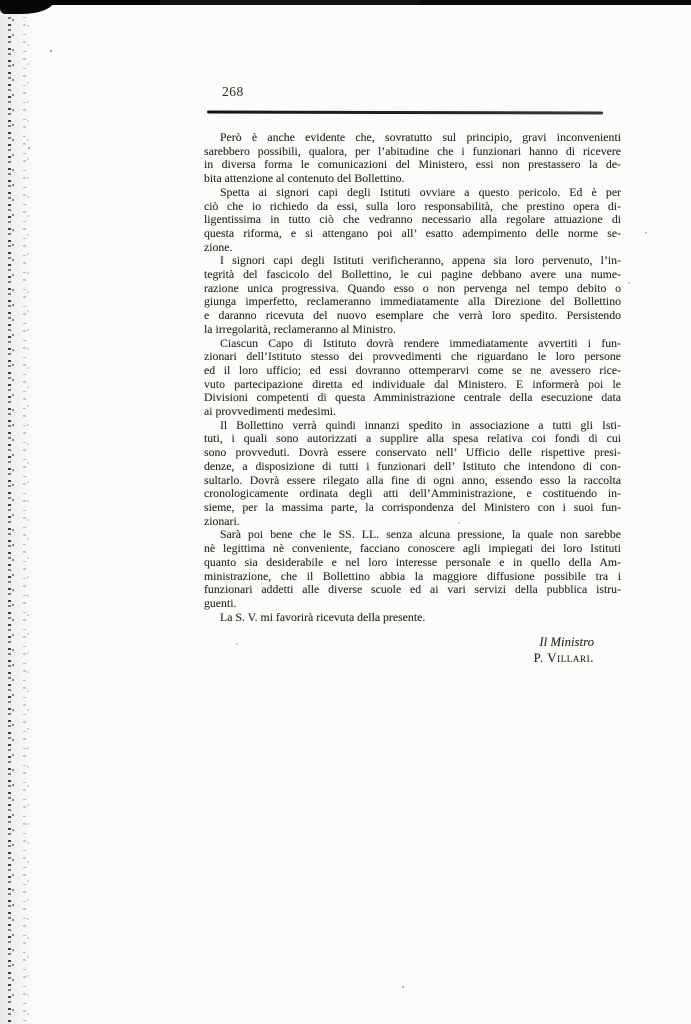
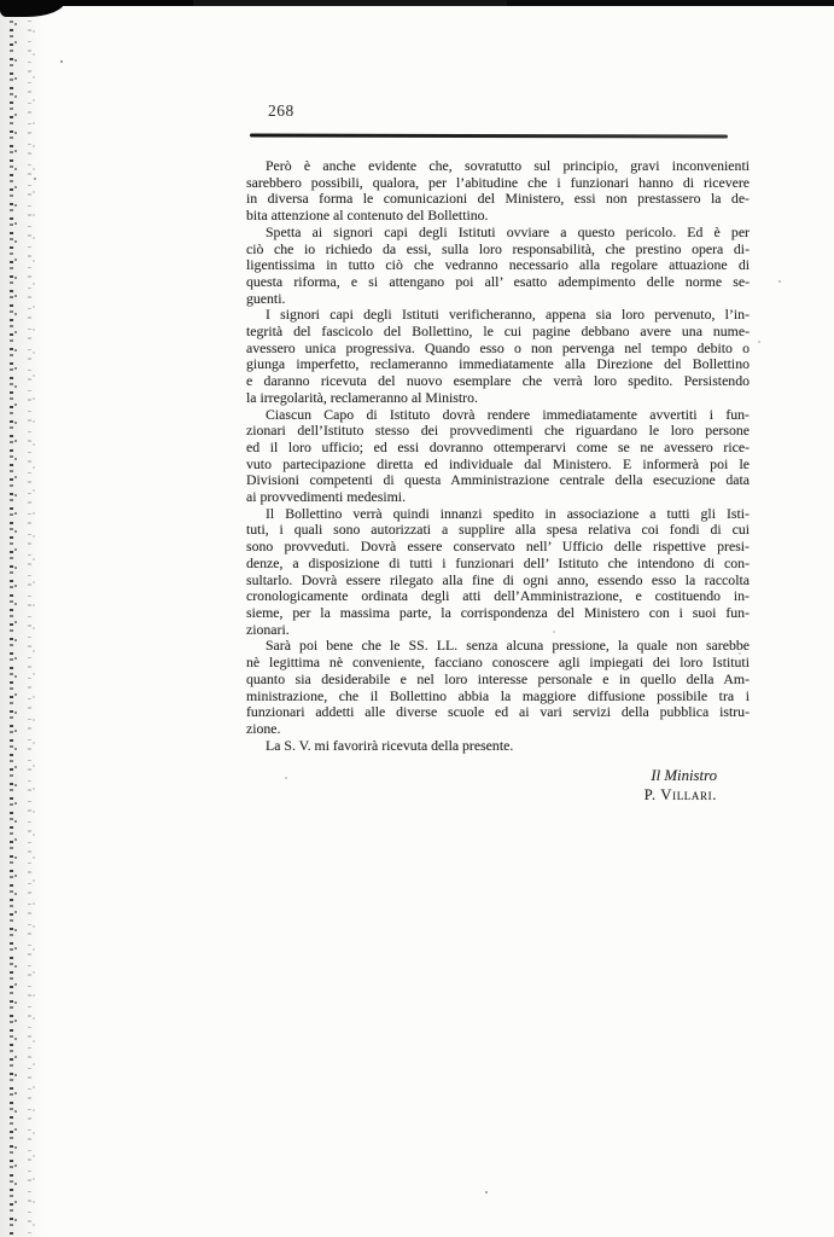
  268
  Però è anche evidente che, sovratutto sul principio, gravi inconvenienti
  sarebbero possibili, qualora, per l’abitudine che i funzionari hanno di ricevere
  in diversa forma le comunicazioni del Ministero, essi non prestassero la de-
  bita attenzione al contenuto del Bollettino.
  Spetta ai signori capi degli Istituti ovviare a questo pericolo. Ed è per
  ciò che io richiedo da essi, sulla loro responsabilità, che prestino opera di-
  ligentissima in tutto ciò che vedranno necessario alla regolare attuazione di
  questa riforma, e si attengano poi all’ esatto adempimento delle norme se-
- zione.
+ guenti.
  I signori capi degli Istituti verificheranno, appena sia loro pervenuto, l’in-
  tegrità del fascicolo del Bollettino, le cui pagine debbano avere una nume-
- razione unica progressiva. Quando esso o non pervenga nel tempo debito o
+ avessero unica progressiva. Quando esso o non pervenga nel tempo debito o
  giunga imperfetto, reclameranno immediatamente alla Direzione del Bollettino
  e daranno ricevuta del nuovo esemplare che verrà loro spedito. Persistendo
  la irregolarità, reclameranno al Ministro.
  Ciascun Capo di Istituto dovrà rendere immediatamente avvertiti i fun-
  zionari dell’Istituto stesso dei provvedimenti che riguardano le loro persone
  ed il loro ufficio; ed essi dovranno ottemperarvi come se ne avessero rice-
  vuto partecipazione diretta ed individuale dal Ministero. E informerà poi le
  Divisioni competenti di questa Amministrazione centrale della esecuzione data
  ai provvedimenti medesimi.
  Il Bollettino verrà quindi innanzi spedito in associazione a tutti gli Isti-
  tuti, i quali sono autorizzati a supplire alla spesa relativa coi fondi di cui
  sono provveduti. Dovrà essere conservato nell’ Ufficio delle rispettive presi-
  denze, a disposizione di tutti i funzionari dell’ Istituto che intendono di con-
  sultarlo. Dovrà essere rilegato alla fine di ogni anno, essendo esso la raccolta
  cronologicamente ordinata degli atti dell’Amministrazione, e costituendo in-
  sieme, per la massima parte, la corrispondenza del Ministero con i suoi fun-
  zionari.
  Sarà poi bene che le SS. LL. senza alcuna pressione, la quale non sarebbe
  nè legittima nè conveniente, facciano conoscere agli impiegati dei loro Istituti
  quanto sia desiderabile e nel loro interesse personale e in quello della Am-
  ministrazione, che il Bollettino abbia la maggiore diffusione possibile tra i
  funzionari addetti alle diverse scuole ed ai vari servizi della pubblica istru-
- guenti.
+ zione.
  La S. V. mi favorirà ricevuta della presente.
  Il Ministro
  P. Villari.
